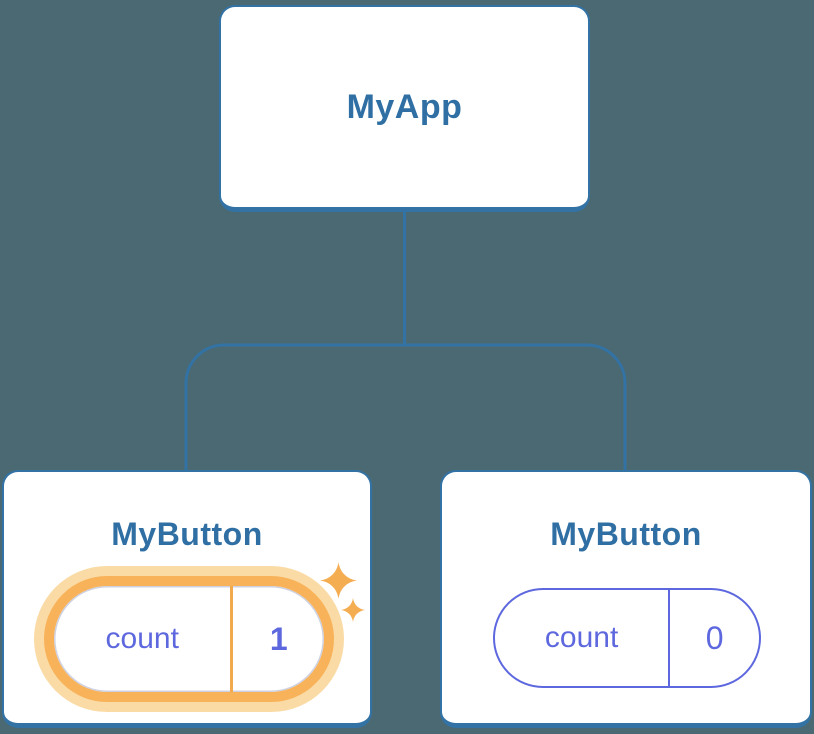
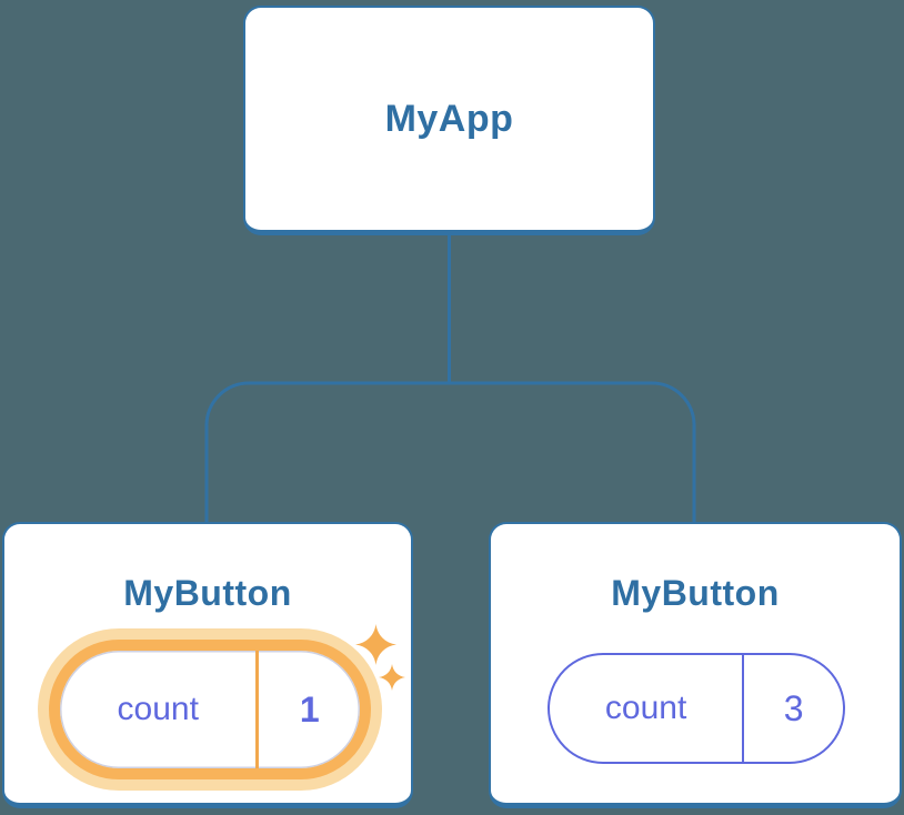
  MyApp
  MyButton
  count
  1
  MyButton
  count
- 0
+ 3
